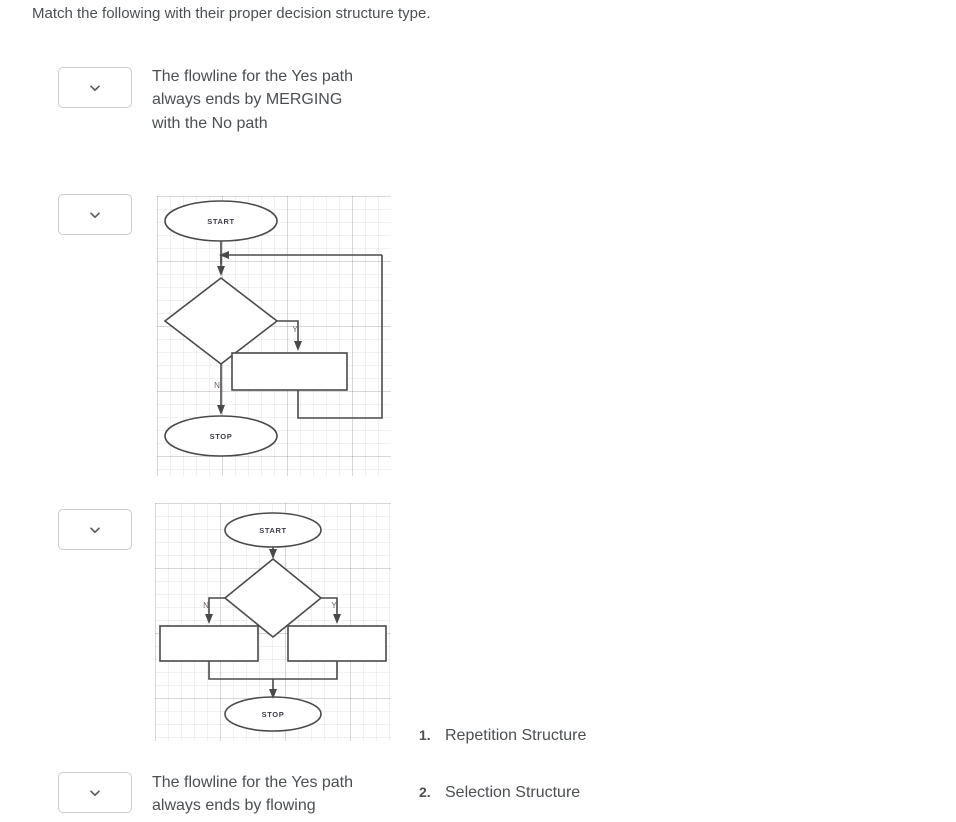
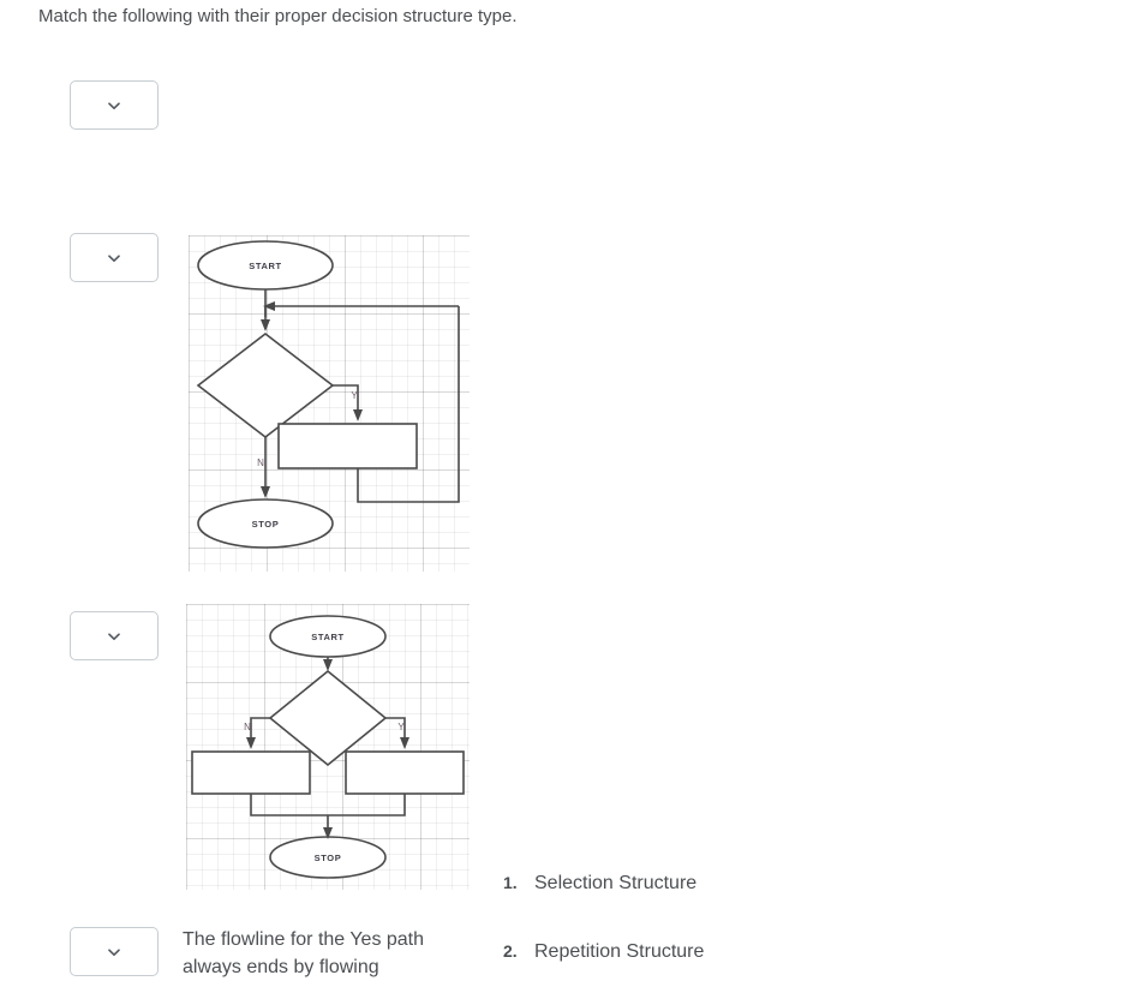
  Match the following with their proper decision structure type.
- The flowline for the Yes path always ends by MERGING with the No path
  START
  STOP
  Y
  N
  START
  STOP
  N
  Y
  The flowline for the Yes path always ends by flowing
  1.
- Repetition Structure
+ Selection Structure
  2.
- Selection Structure
+ Repetition Structure
